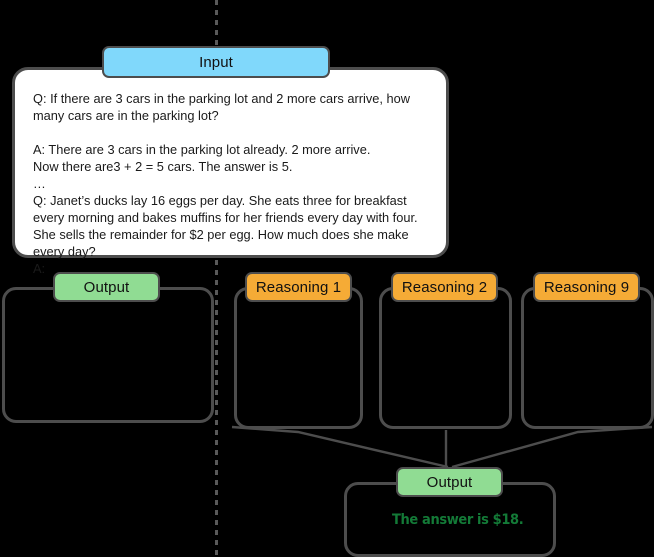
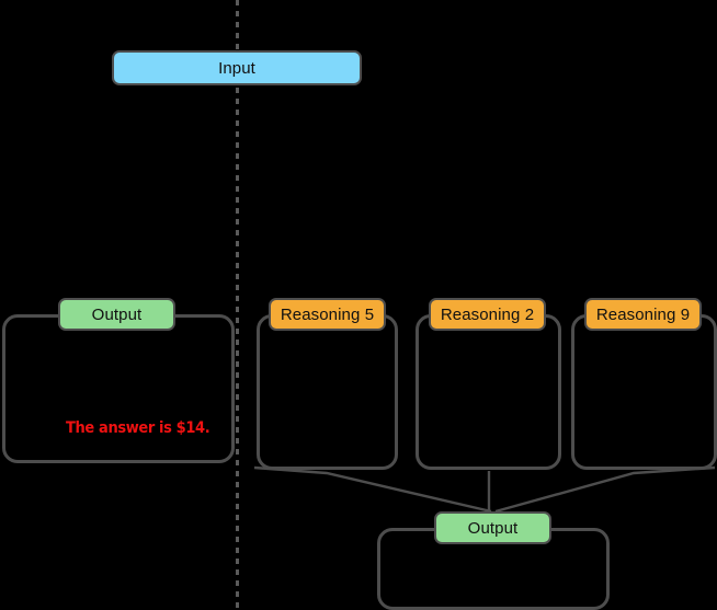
- Q: If there are 3 cars in the parking lot and 2 more cars arrive, how many cars are in the parking lot?
- A: There are 3 cars in the parking lot already. 2 more arrive.
- Now there are3 + 2 = 5 cars. The answer is 5.
- …
- Q: Janet’s ducks lay 16 eggs per day. She eats three for breakfast every morning and bakes muffins for her friends every day with four. She sells the remainder for $2 per egg. How much does she make every day?
- A:
  Input
  Output
+ The answer is $14.
- Reasoning 1
+ Reasoning 5
  Reasoning 2
  Reasoning 9
  Output
- The answer is $18.
